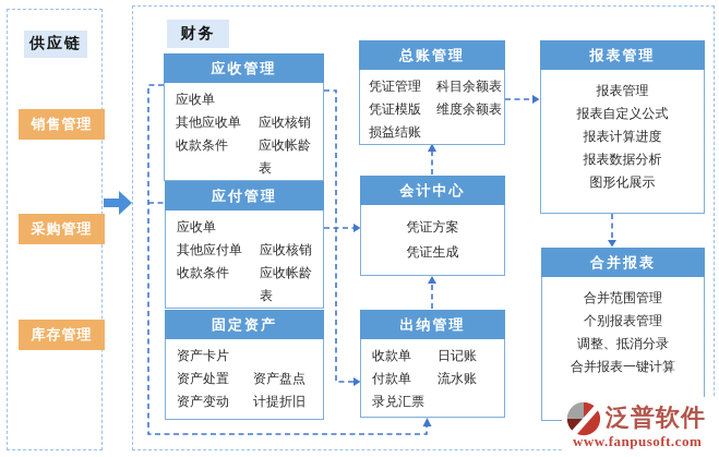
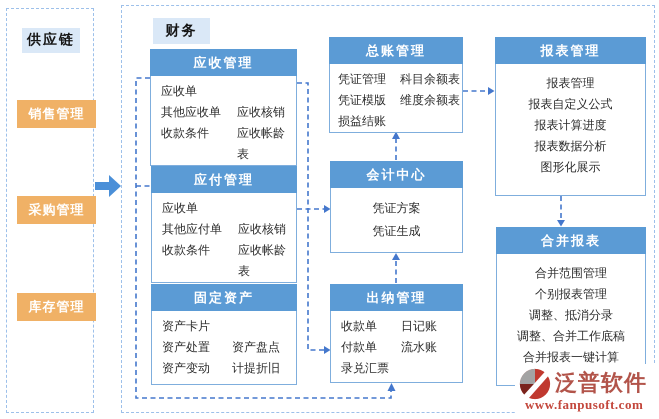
  供应链
  销售管理
  采购管理
  库存管理
  财务
  应收管理
  应收单
  其他应收单
  应收核销
  收款条件
  应收帐龄表
  应付管理
  应收单
  其他应付单
  应收核销
  收款条件
  应收帐龄表
  固定资产
  资产卡片
  资产处置
  资产盘点
  资产变动
  计提折旧
  总账管理
  凭证管理
  科目余额表
  凭证模版
  维度余额表
  损益结账
  会计中心
  凭证方案
  凭证生成
  出纳管理
  收款单
  日记账
  付款单
  流水账
  录兑汇票
  报表管理
  报表管理
  报表自定义公式
  报表计算进度
  报表数据分析
  图形化展示
  合并报表
  合并范围管理
  个别报表管理
  调整、抵消分录
+ 调整、合并工作底稿
  合并报表一键计算
  泛普软件
  www.fanpusoft.com
